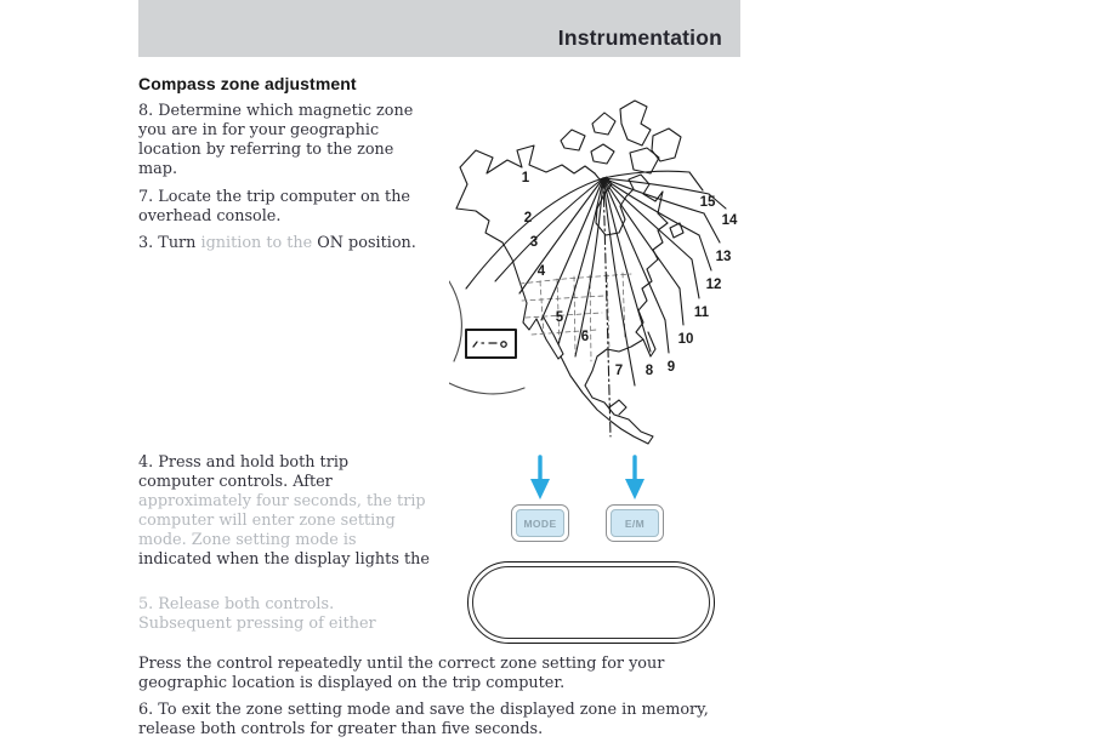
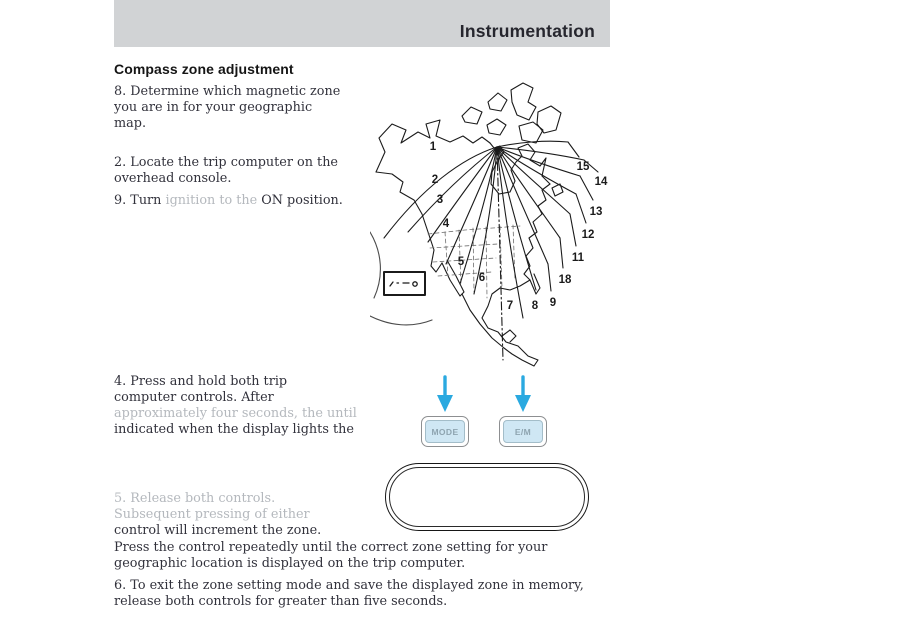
  Instrumentation
  Compass zone adjustment
  8. Determine which magnetic zone
  you are in for your geographic
- location by referring to the zone
  map.
- 7. Locate the trip computer on the
+ 2. Locate the trip computer on the
  overhead console.
- 3. Turn ignition to the ON position.
+ 9. Turn ignition to the ON position.
  4. Press and hold both trip
  computer controls. After
- approximately four seconds, the trip
+ approximately four seconds, the until
- computer will enter zone setting
- mode. Zone setting mode is
  indicated when the display lights the
  5. Release both controls.
  Subsequent pressing of either
+ control will increment the zone.
  Press the control repeatedly until the correct zone setting for your
  geographic location is displayed on the trip computer.
  6. To exit the zone setting mode and save the displayed zone in memory,
  release both controls for greater than five seconds.
  1
  2
  3
  4
  5
  6
  7
  8
  9
- 10
+ 18
  11
  12
  13
  14
  15
  MODE
  E/M
